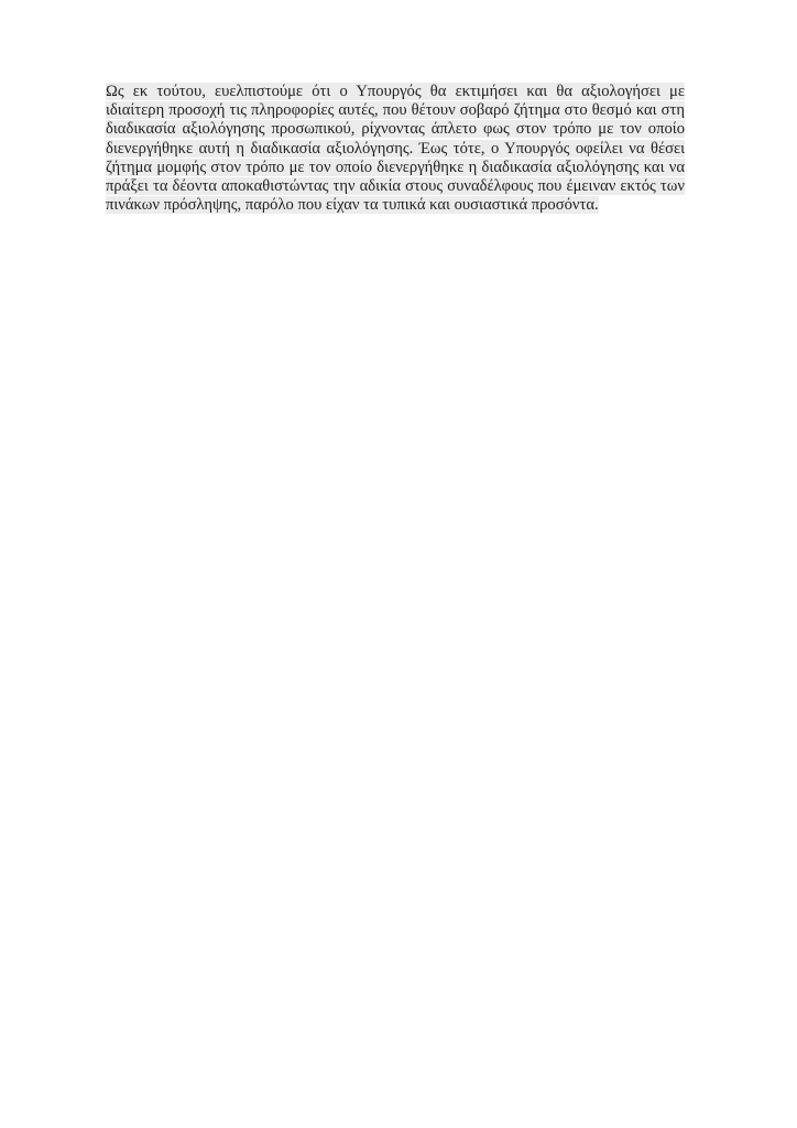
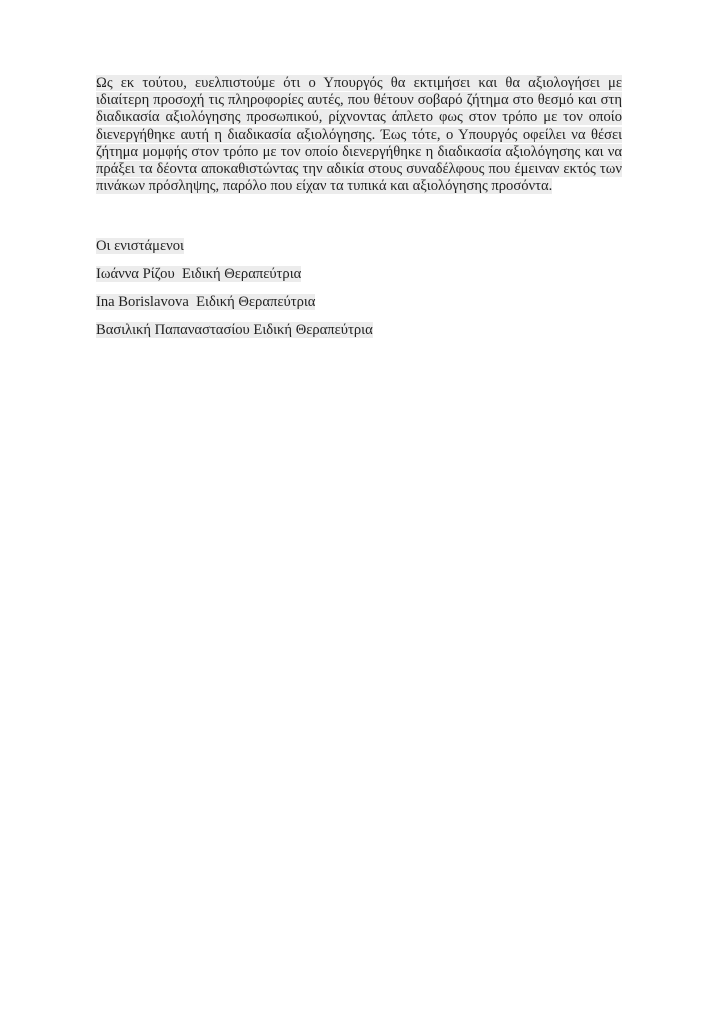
- Ως εκ τούτου, ευελπιστούμε ότι ο Υπουργός θα εκτιμήσει και θα αξιολογήσει με ιδιαίτερη προσοχή τις πληροφορίες αυτές, που θέτουν σοβαρό ζήτημα στο θεσμό και στη διαδικασία αξιολόγησης προσωπικού, ρίχνοντας άπλετο φως στον τρόπο με τον οποίο διενεργήθηκε αυτή η διαδικασία αξιολόγησης. Έως τότε, ο Υπουργός οφείλει να θέσει ζήτημα μομφής στον τρόπο με τον οποίο διενεργήθηκε η διαδικασία αξιολόγησης και να πράξει τα δέοντα αποκαθιστώντας την αδικία στους συναδέλφους που έμειναν εκτός των πινάκων πρόσληψης, παρόλο που είχαν τα τυπικά και ουσιαστικά προσόντα.
+ Ως εκ τούτου, ευελπιστούμε ότι ο Υπουργός θα εκτιμήσει και θα αξιολογήσει με ιδιαίτερη προσοχή τις πληροφορίες αυτές, που θέτουν σοβαρό ζήτημα στο θεσμό και στη διαδικασία αξιολόγησης προσωπικού, ρίχνοντας άπλετο φως στον τρόπο με τον οποίο διενεργήθηκε αυτή η διαδικασία αξιολόγησης. Έως τότε, ο Υπουργός οφείλει να θέσει ζήτημα μομφής στον τρόπο με τον οποίο διενεργήθηκε η διαδικασία αξιολόγησης και να πράξει τα δέοντα αποκαθιστώντας την αδικία στους συναδέλφους που έμειναν εκτός των πινάκων πρόσληψης, παρόλο που είχαν τα τυπικά και αξιολόγησης προσόντα.
+ Οι ενιστάμενοι
+ Ιωάννα Ρίζου Ειδική Θεραπεύτρια
+ Ina Borislavova Ειδική Θεραπεύτρια
+ Βασιλική Παπαναστασίου Ειδική Θεραπεύτρια
